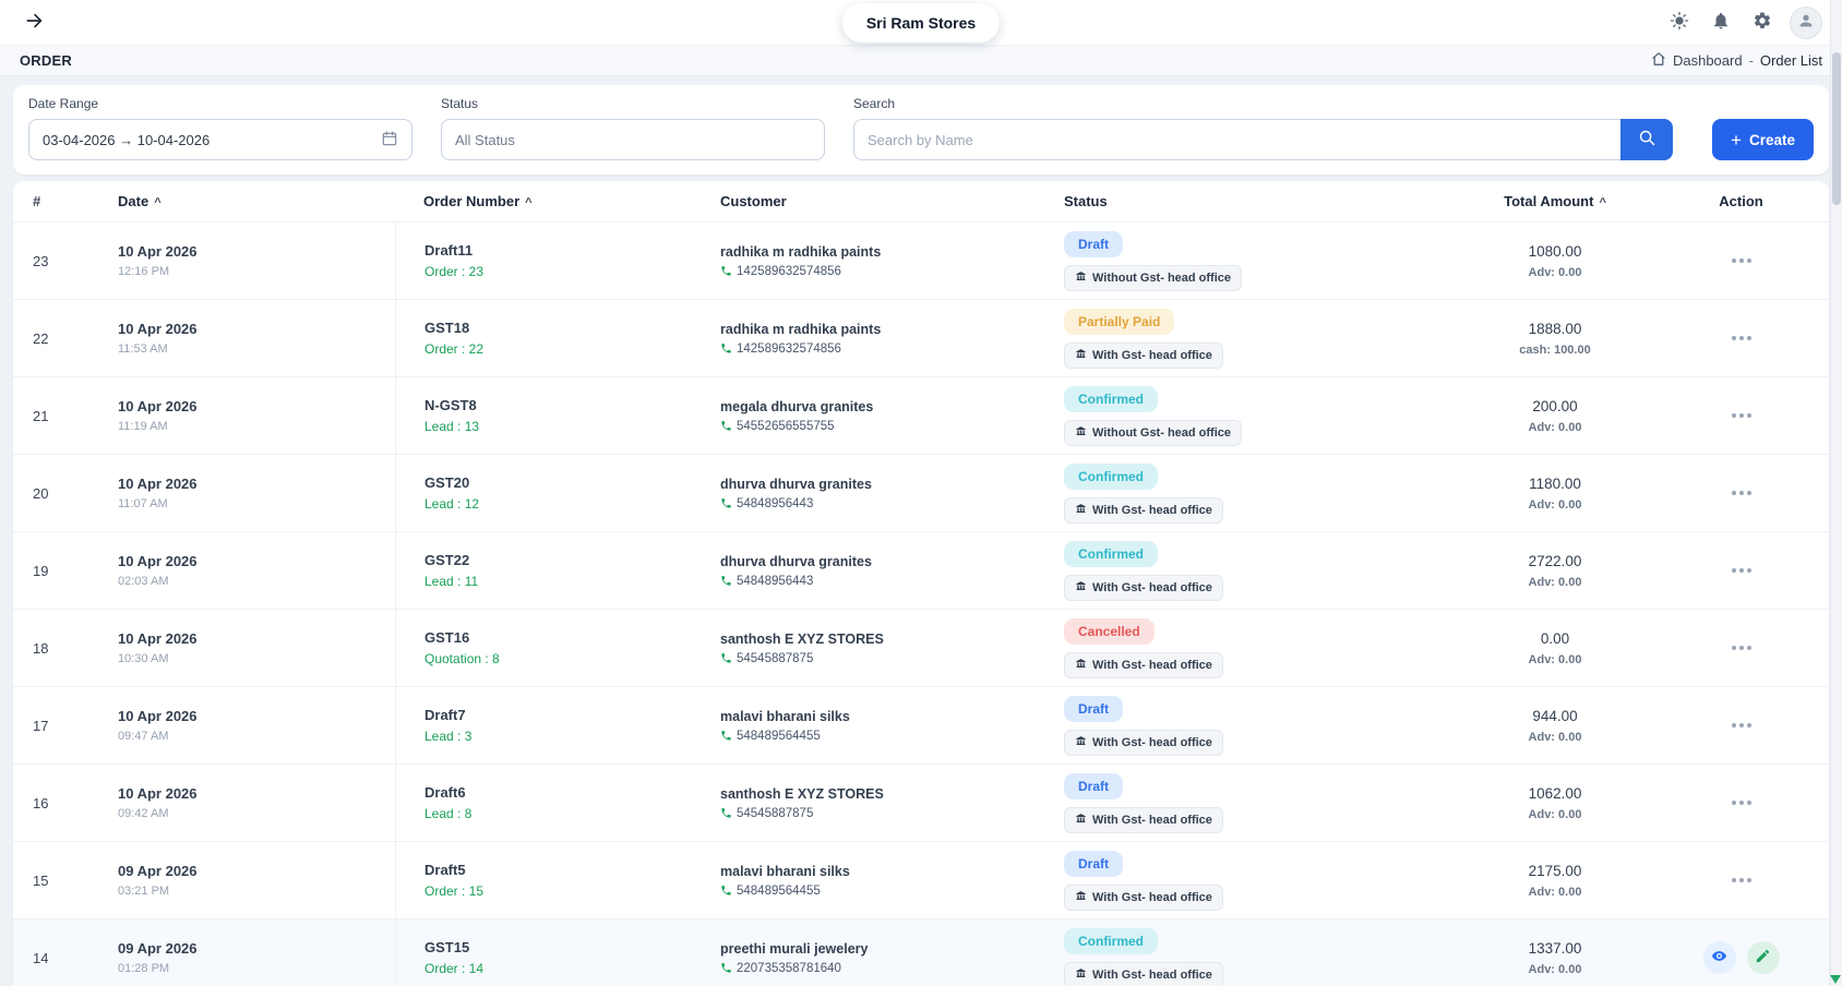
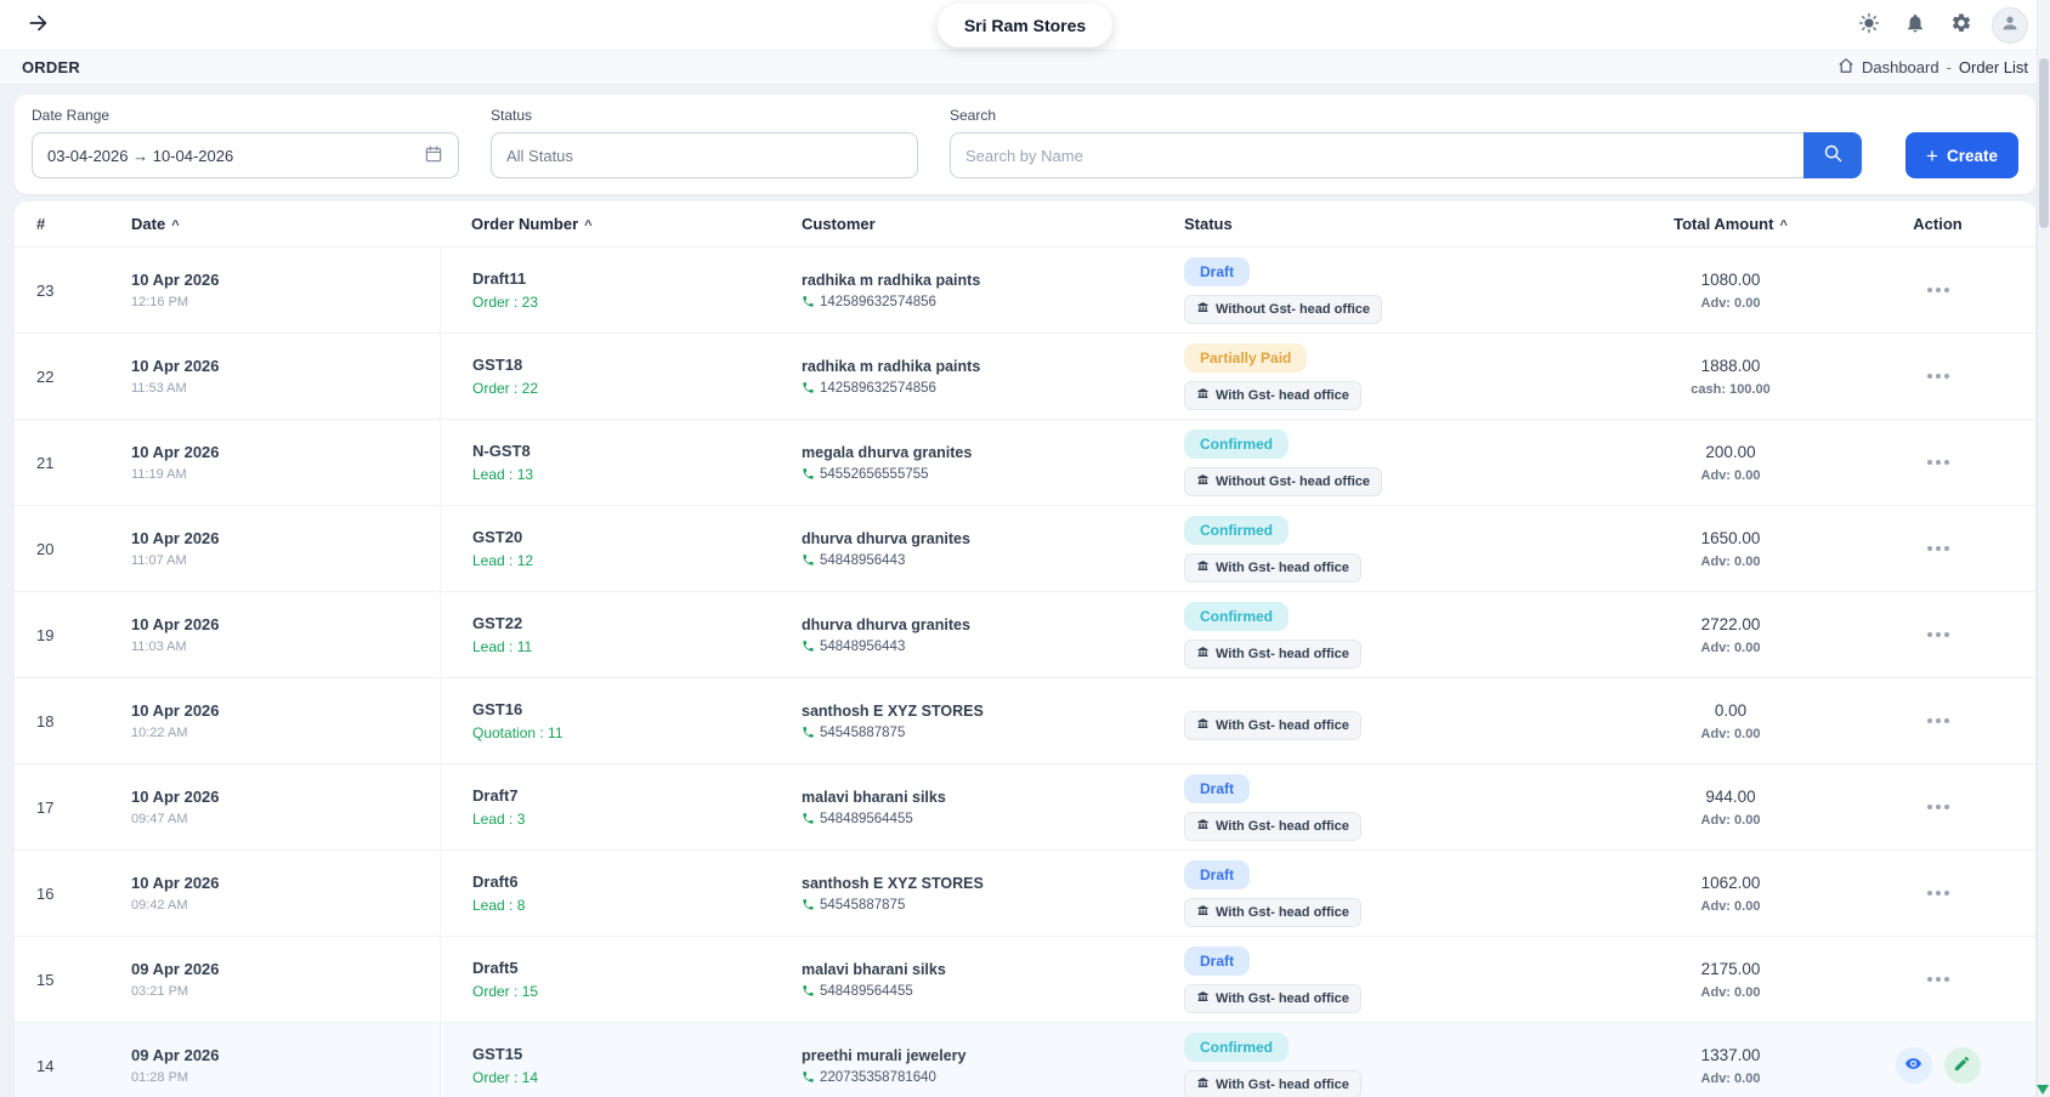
  Sri Ram Stores
  ORDER
  Dashboard
  -
  Order List
  Date Range
  03-04-2026 → 10-04-2026
  Status
  All Status
  Search
  Search by Name
  +
  Create
  #
  Date ^
  Order Number ^
  Customer
  Status
  Total Amount ^
  Action
  23
  10 Apr 2026
  12:16 PM
  Draft11
  Order : 23
  radhika m radhika paints
  142589632574856
  Draft
  Without Gst- head office
  1080.00
  Adv: 0.00
  22
  10 Apr 2026
  11:53 AM
  GST18
  Order : 22
  radhika m radhika paints
  142589632574856
  Partially Paid
  With Gst- head office
  1888.00
  cash: 100.00
  21
  10 Apr 2026
  11:19 AM
  N-GST8
  Lead : 13
  megala dhurva granites
  54552656555755
  Confirmed
  Without Gst- head office
  200.00
  Adv: 0.00
  20
  10 Apr 2026
  11:07 AM
  GST20
  Lead : 12
  dhurva dhurva granites
  54848956443
  Confirmed
  With Gst- head office
- 1180.00
+ 1650.00
  Adv: 0.00
  19
  10 Apr 2026
- 02:03 AM
+ 11:03 AM
  GST22
  Lead : 11
  dhurva dhurva granites
  54848956443
  Confirmed
  With Gst- head office
  2722.00
  Adv: 0.00
  18
  10 Apr 2026
- 10:30 AM
+ 10:22 AM
  GST16
- Quotation : 8
+ Quotation : 11
  santhosh E XYZ STORES
  54545887875
- Cancelled
  With Gst- head office
  0.00
  Adv: 0.00
  17
  10 Apr 2026
  09:47 AM
  Draft7
  Lead : 3
  malavi bharani silks
  548489564455
  Draft
  With Gst- head office
  944.00
  Adv: 0.00
  16
  10 Apr 2026
  09:42 AM
  Draft6
  Lead : 8
  santhosh E XYZ STORES
  54545887875
  Draft
  With Gst- head office
  1062.00
  Adv: 0.00
  15
  09 Apr 2026
  03:21 PM
  Draft5
  Order : 15
  malavi bharani silks
  548489564455
  Draft
  With Gst- head office
  2175.00
  Adv: 0.00
  14
  09 Apr 2026
  01:28 PM
  GST15
  Order : 14
  preethi murali jewelery
  220735358781640
  Confirmed
  With Gst- head office
  1337.00
  Adv: 0.00
